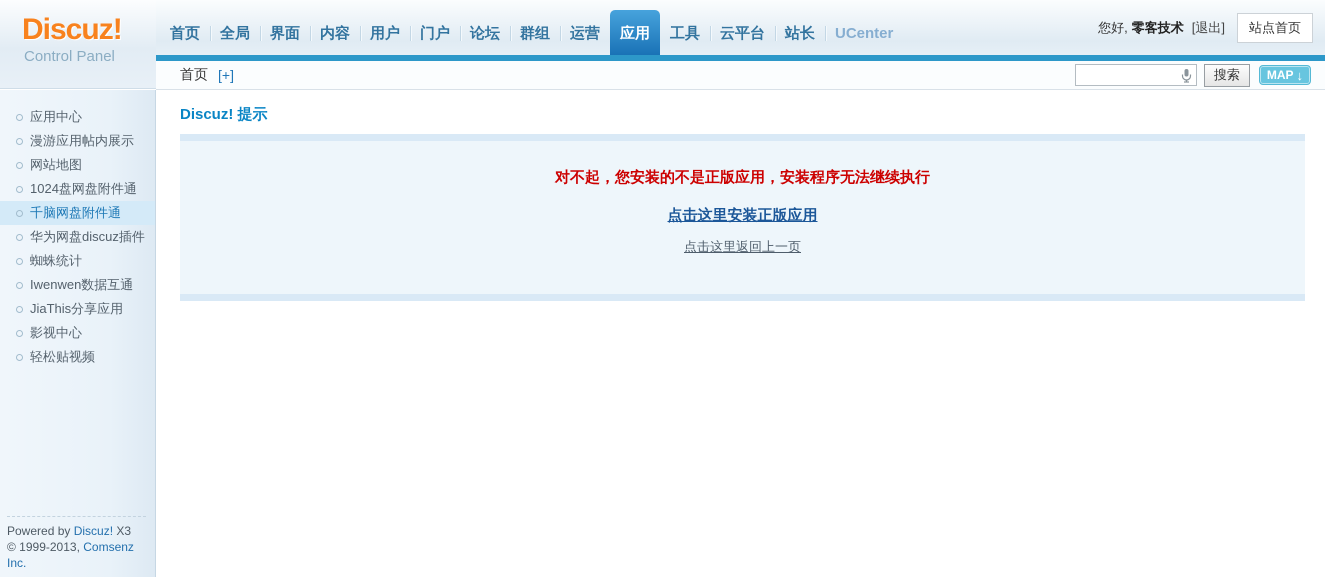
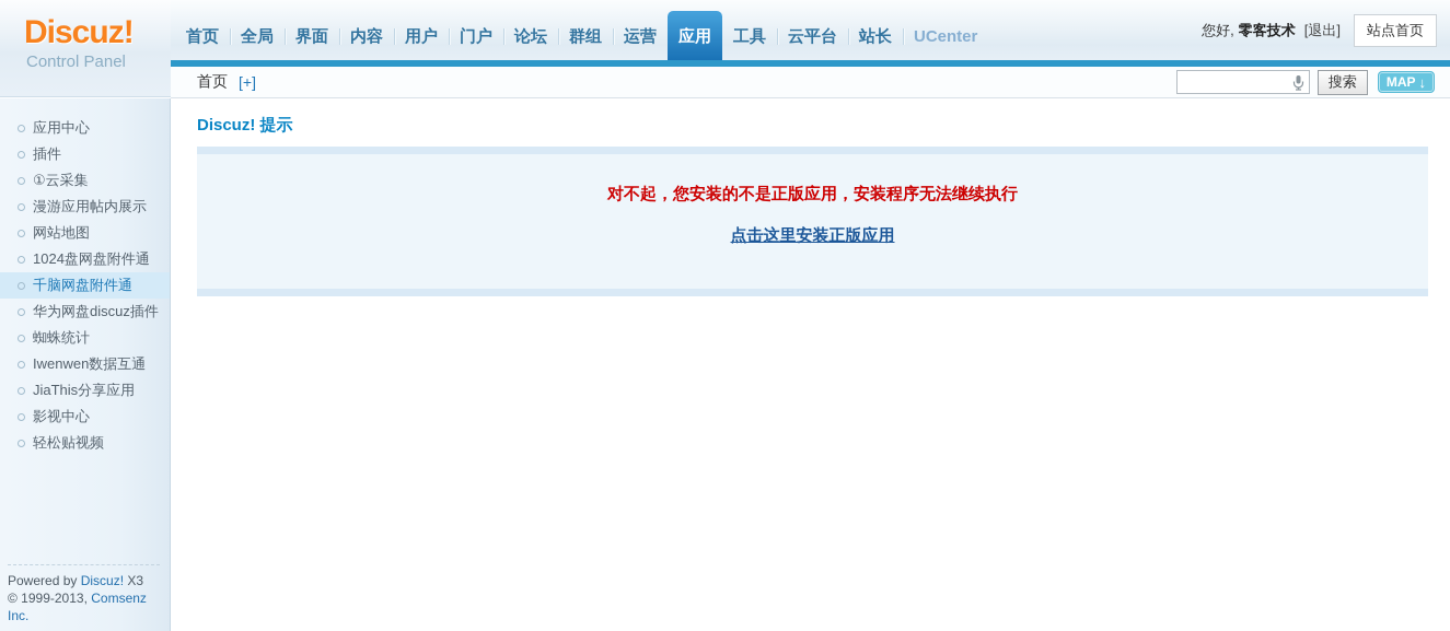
  Discuz!
  Control Panel
  首页
  全局
  界面
  内容
  用户
  门户
  论坛
  群组
  运营
  应用
  工具
  云平台
  站长
  UCenter
  您好,
  零客技术
  [退出]
  站点首页
  首页
  [+]
  搜索
  MAP
  ↓
  应用中心
+ 插件
+ ①云采集
  漫游应用帖内展示
  网站地图
  1024盘网盘附件通
  千脑网盘附件通
  华为网盘discuz插件
  蜘蛛统计
  Iwenwen数据互通
  JiaThis分享应用
  影视中心
  轻松贴视频
  Powered by Discuz! X3
  © 1999-2013, Comsenz Inc.
  Discuz! 提示
  对不起，您安装的不是正版应用，安装程序无法继续执行
  点击这里安装正版应用
- 点击这里返回上一页
